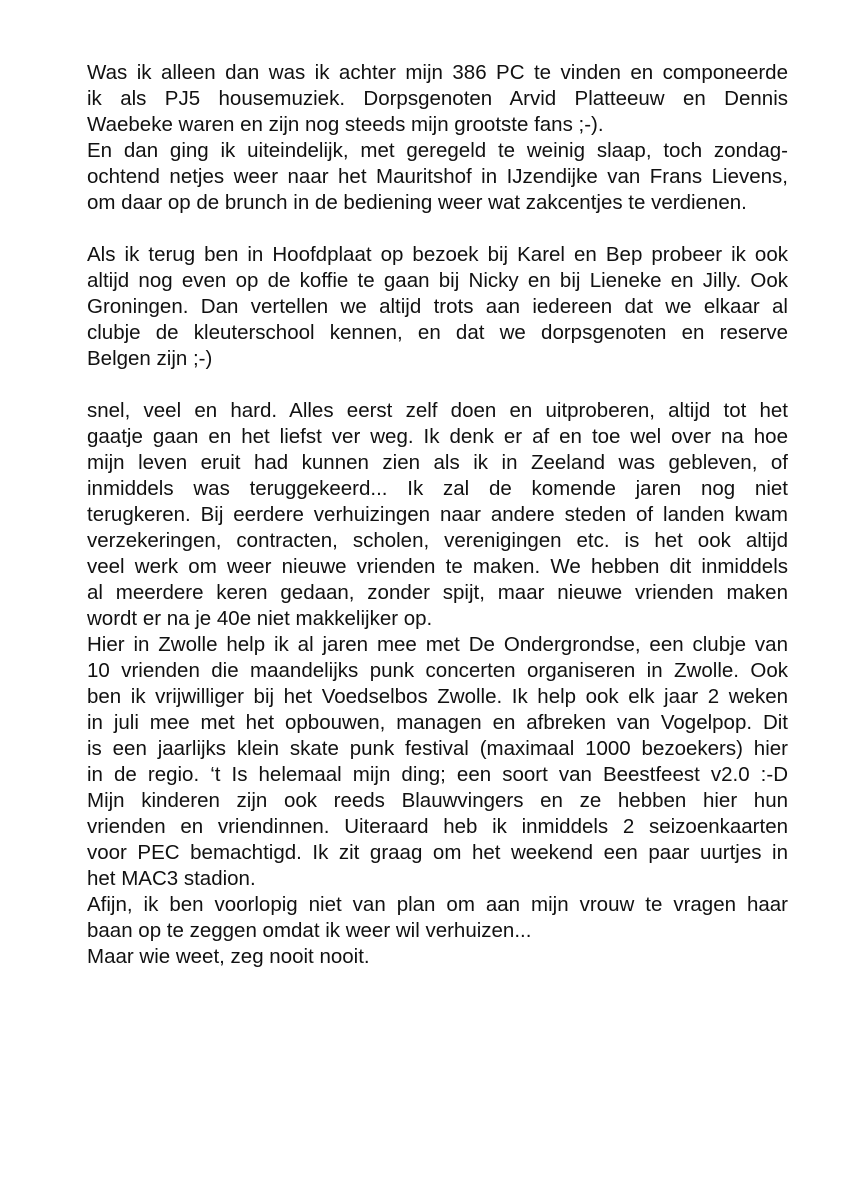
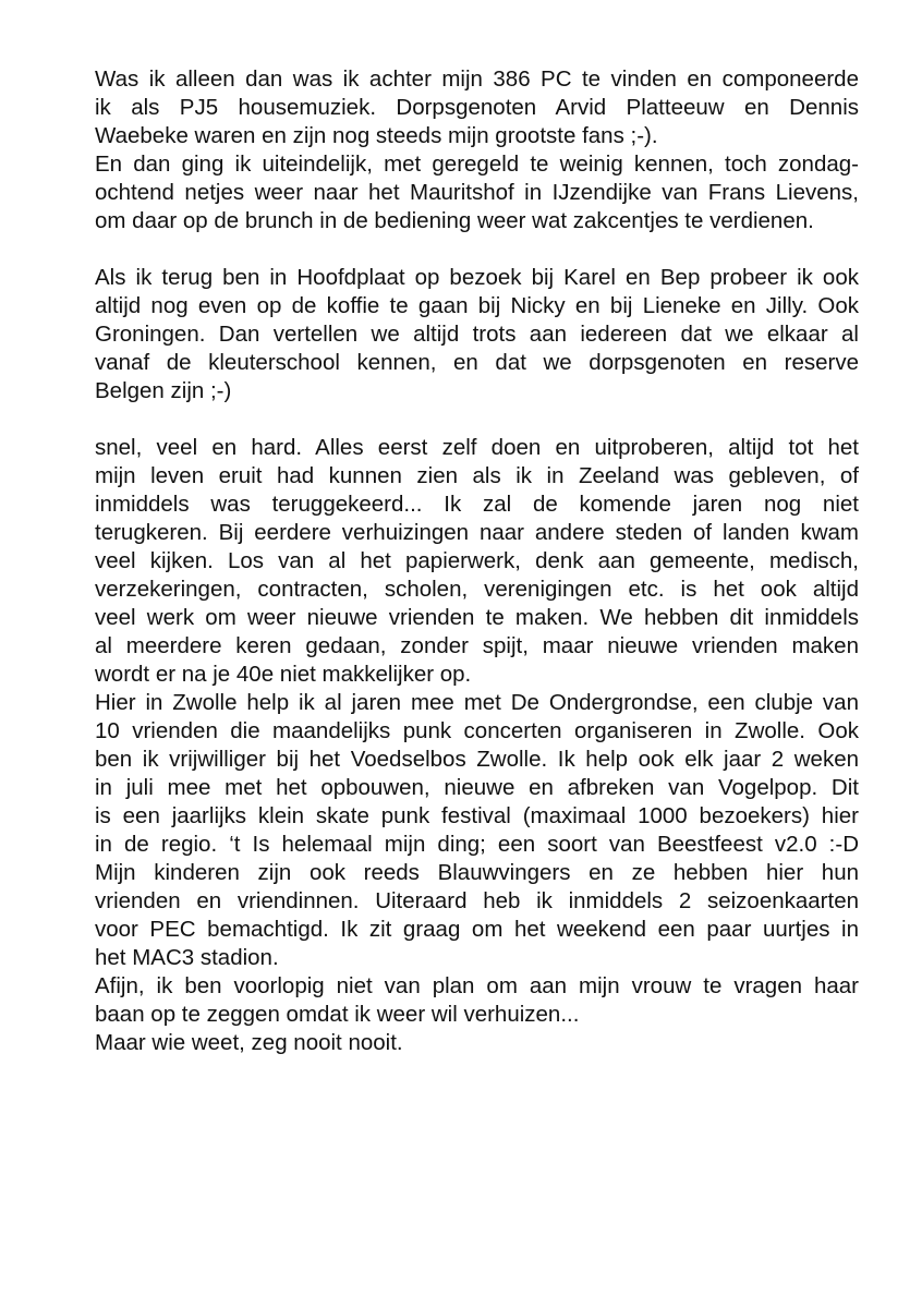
  Was ik alleen dan was ik achter mijn 386 PC te vinden en componeerde
  ik als PJ5 housemuziek. Dorpsgenoten Arvid Platteeuw en Dennis
  Waebeke waren en zijn nog steeds mijn grootste fans ;-).
- En dan ging ik uiteindelijk, met geregeld te weinig slaap, toch zondag-
+ En dan ging ik uiteindelijk, met geregeld te weinig kennen, toch zondag-
  ochtend netjes weer naar het Mauritshof in IJzendijke van Frans Lievens,
  om daar op de brunch in de bediening weer wat zakcentjes te verdienen.
  Als ik terug ben in Hoofdplaat op bezoek bij Karel en Bep probeer ik ook
  altijd nog even op de koffie te gaan bij Nicky en bij Lieneke en Jilly. Ook
  Groningen. Dan vertellen we altijd trots aan iedereen dat we elkaar al
- clubje de kleuterschool kennen, en dat we dorpsgenoten en reserve
+ vanaf de kleuterschool kennen, en dat we dorpsgenoten en reserve
  Belgen zijn ;-)
  snel, veel en hard. Alles eerst zelf doen en uitproberen, altijd tot het
- gaatje gaan en het liefst ver weg. Ik denk er af en toe wel over na hoe
  mijn leven eruit had kunnen zien als ik in Zeeland was gebleven, of
  inmiddels was teruggekeerd... Ik zal de komende jaren nog niet
  terugkeren. Bij eerdere verhuizingen naar andere steden of landen kwam
+ veel kijken. Los van al het papierwerk, denk aan gemeente, medisch,
  verzekeringen, contracten, scholen, verenigingen etc. is het ook altijd
  veel werk om weer nieuwe vrienden te maken. We hebben dit inmiddels
  al meerdere keren gedaan, zonder spijt, maar nieuwe vrienden maken
  wordt er na je 40e niet makkelijker op.
  Hier in Zwolle help ik al jaren mee met De Ondergrondse, een clubje van
  10 vrienden die maandelijks punk concerten organiseren in Zwolle. Ook
  ben ik vrijwilliger bij het Voedselbos Zwolle. Ik help ook elk jaar 2 weken
- in juli mee met het opbouwen, managen en afbreken van Vogelpop. Dit
+ in juli mee met het opbouwen, nieuwe en afbreken van Vogelpop. Dit
  is een jaarlijks klein skate punk festival (maximaal 1000 bezoekers) hier
  in de regio. ‘t Is helemaal mijn ding; een soort van Beestfeest v2.0 :-D
  Mijn kinderen zijn ook reeds Blauwvingers en ze hebben hier hun
  vrienden en vriendinnen. Uiteraard heb ik inmiddels 2 seizoenkaarten
  voor PEC bemachtigd. Ik zit graag om het weekend een paar uurtjes in
  het MAC3 stadion.
  Afijn, ik ben voorlopig niet van plan om aan mijn vrouw te vragen haar
  baan op te zeggen omdat ik weer wil verhuizen...
  Maar wie weet, zeg nooit nooit.
